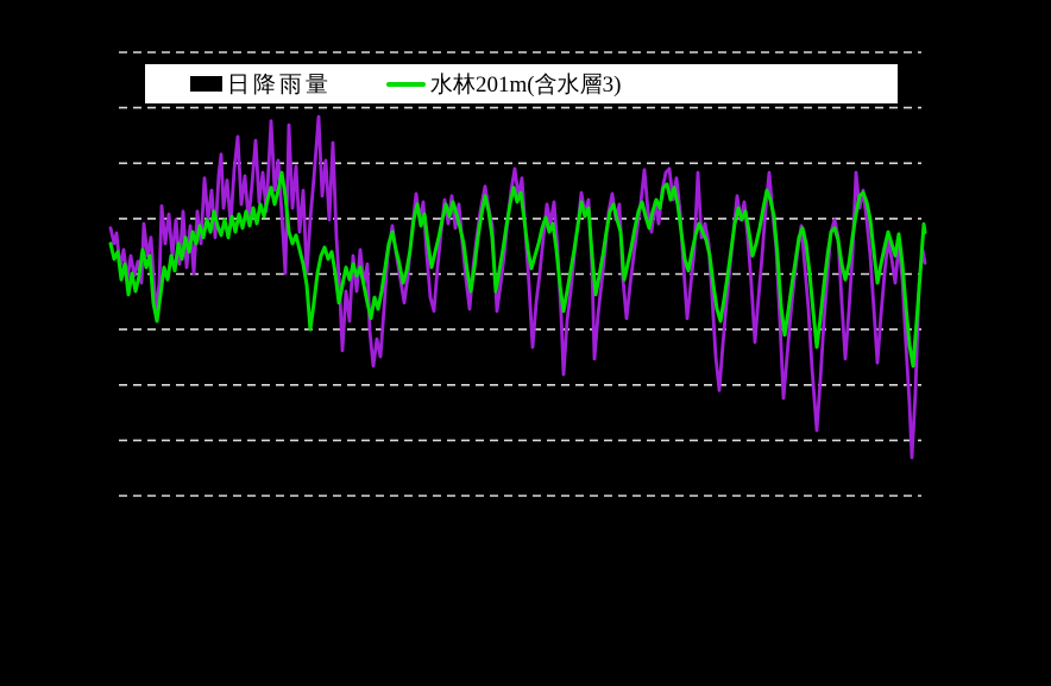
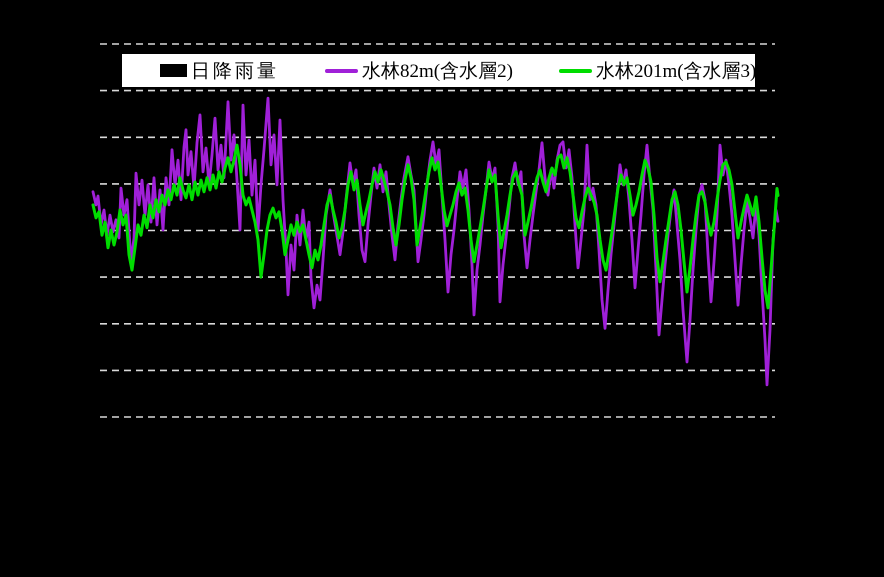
  日降雨量
+ 水林82m(含水層2)
  水林201m(含水層3)
